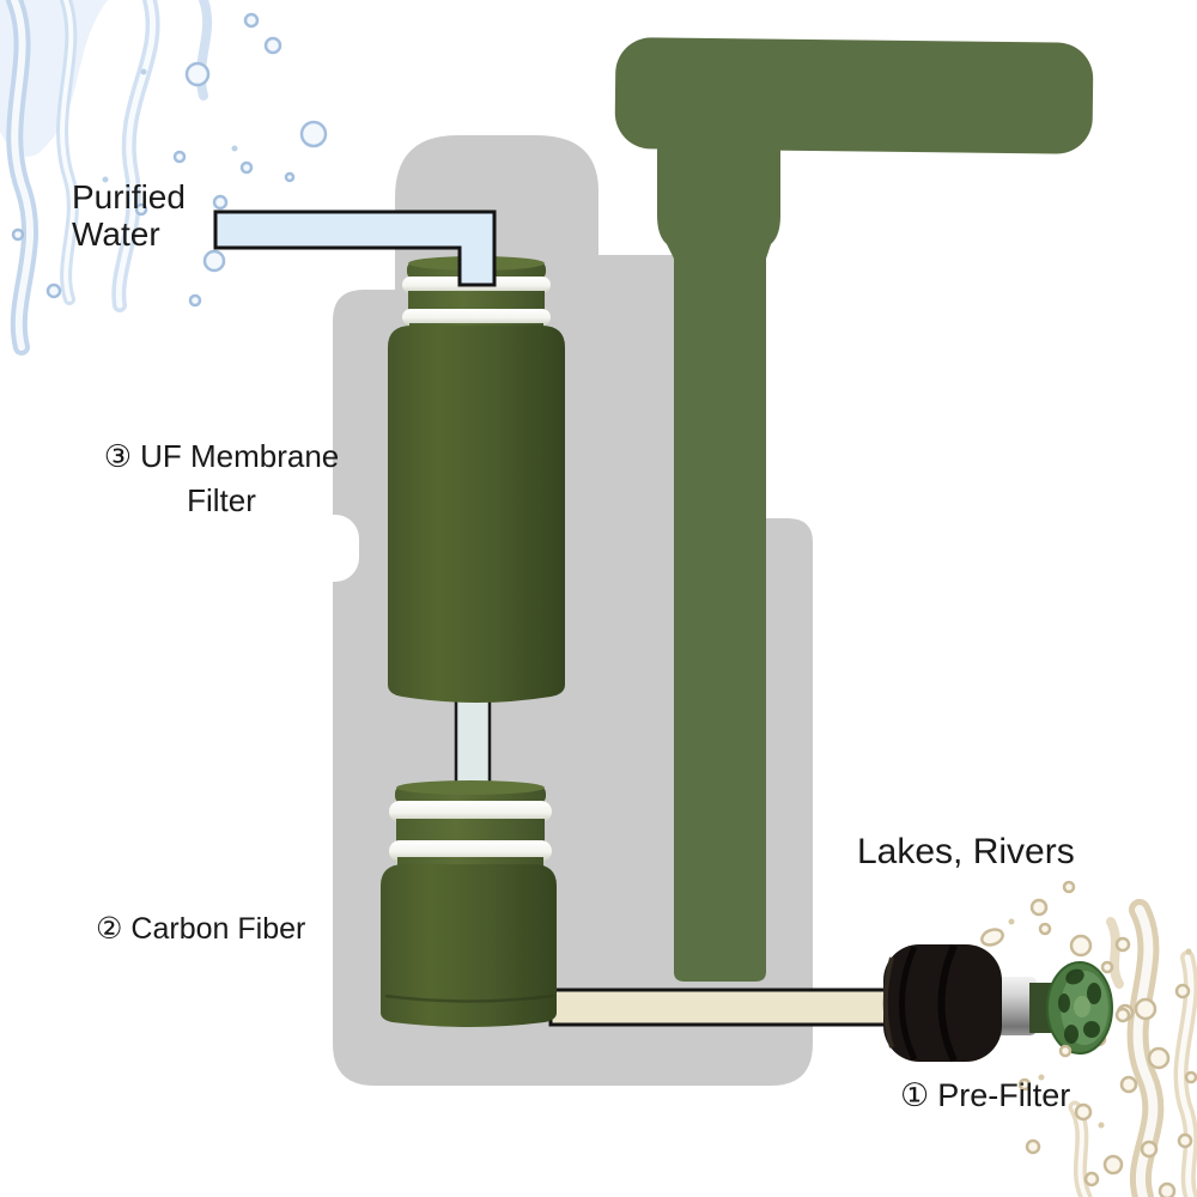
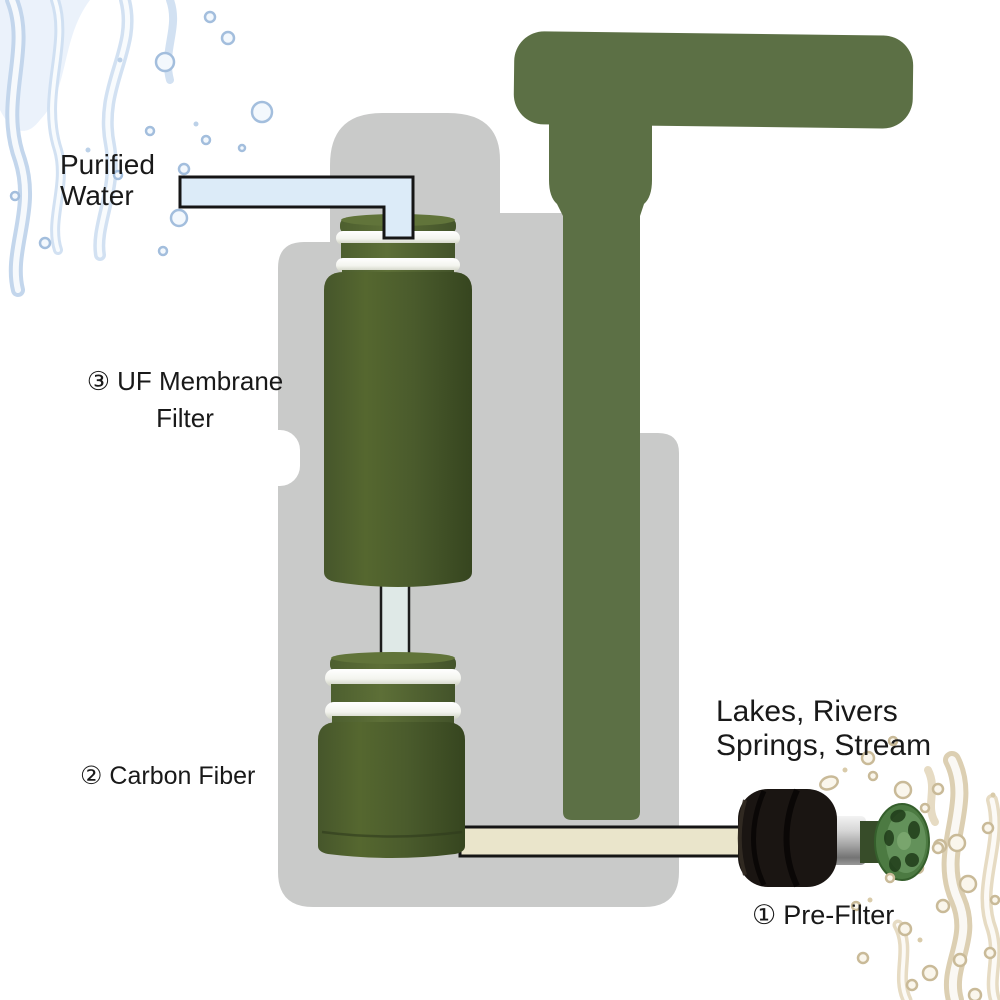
  Purified
  Water
  ③ UF Membrane
  Filter
  ② Carbon Fiber
  Lakes, Rivers
+ Springs, Stream
  ① Pre-Filter
